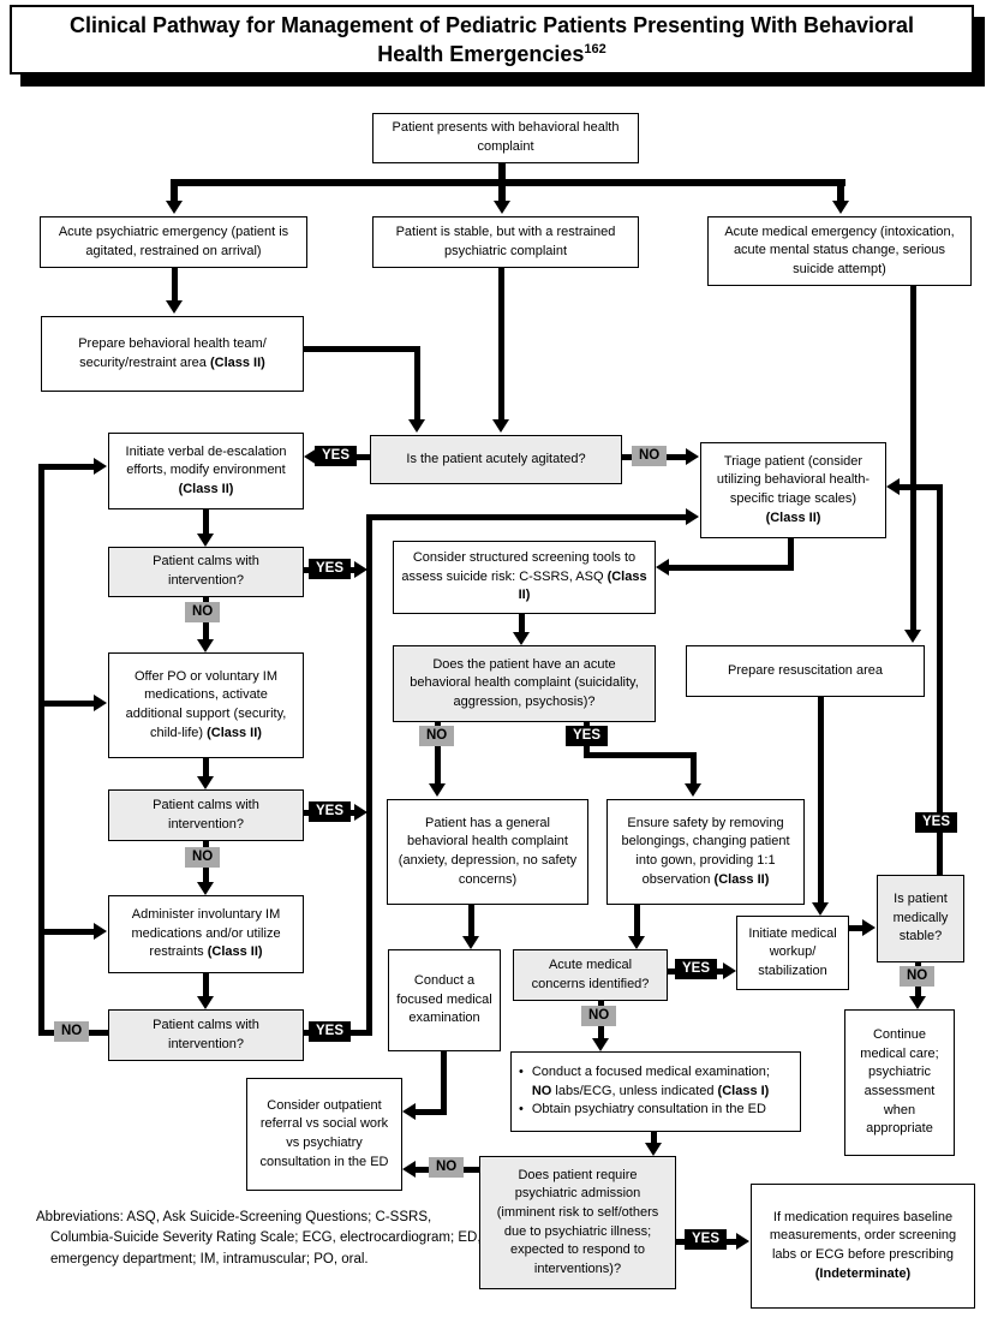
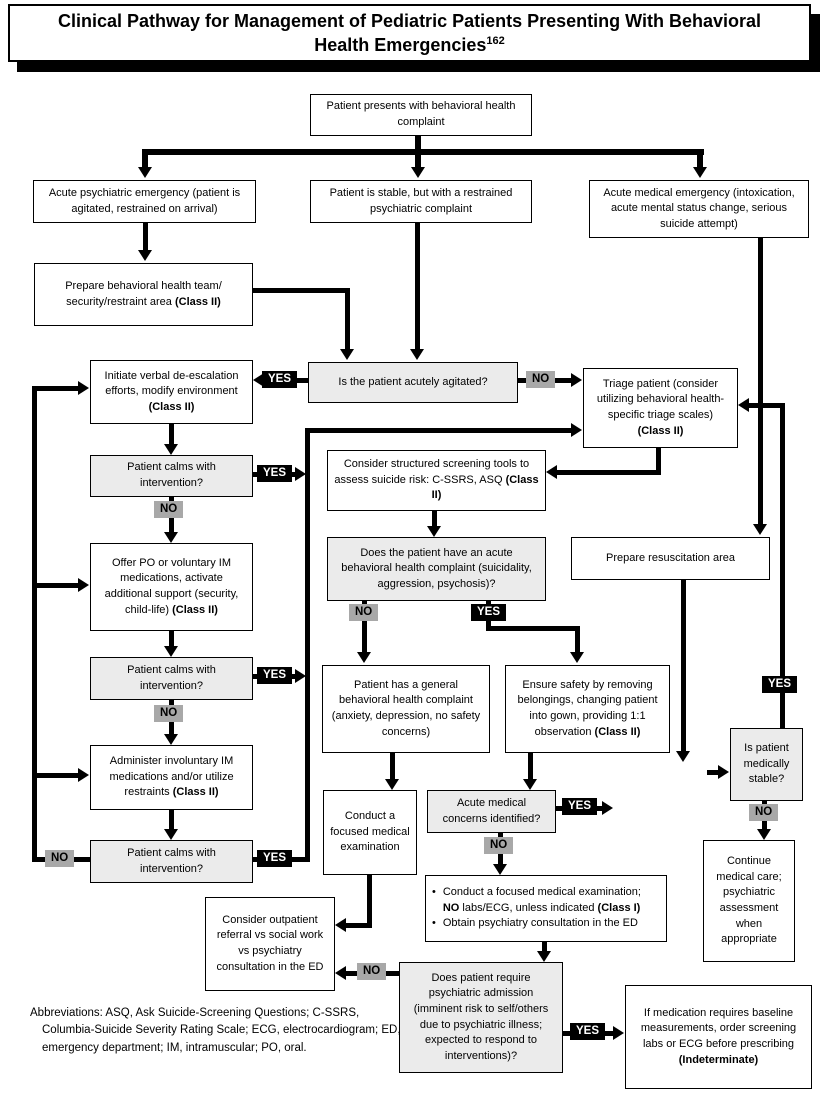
  Clinical Pathway for Management of Pediatric Patients Presenting With Behavioral Health Emergencies162
  Patient presents with behavioral health complaint
  Acute psychiatric emergency (patient is agitated, restrained on arrival)
  Patient is stable, but with a restrained psychiatric complaint
  Acute medical emergency (intoxication, acute mental status change, serious suicide attempt)
  Prepare behavioral health team/ security/restraint area (Class II)
  Is the patient acutely agitated?
  Triage patient (consider utilizing behavioral health- specific triage scales) (Class II)
  Initiate verbal de-escalation efforts, modify environment (Class II)
  Patient calms with intervention?
  Consider structured screening tools to assess suicide risk: C-SSRS, ASQ (Class II)
  Does the patient have an acute behavioral health complaint (suicidality, aggression, psychosis)?
  Prepare resuscitation area
  Offer PO or voluntary IM medications, activate additional support (security, child-life) (Class II)
  Patient calms with intervention?
  Patient has a general behavioral health complaint (anxiety, depression, no safety concerns)
  Ensure safety by removing belongings, changing patient into gown, providing 1:1 observation (Class II)
  Administer involuntary IM medications and/or utilize restraints (Class II)
  Is patient medically stable?
- Initiate medical workup/ stabilization
  Patient calms with intervention?
  Conduct a focused medical examination
  Acute medical concerns identified?
  Continue medical care; psychiatric assessment when appropriate
  •
  Conduct a focused medical examination; NO labs/ECG, unless indicated (Class I)
  •
  Obtain psychiatry consultation in the ED
  Consider outpatient referral vs social work vs psychiatry consultation in the ED
  Does patient require psychiatric admission (imminent risk to self/others due to psychiatric illness; expected to respond to interventions)?
  If medication requires baseline measurements, order screening labs or ECG before prescribing (Indeterminate)
  YES
  NO
  YES
  NO
  YES
  NO
  YES
  NO
  NO
  YES
  YES
  YES
  NO
  NO
  NO
  YES
  Abbreviations: ASQ, Ask Suicide-Screening Questions; C-SSRS, Columbia-Suicide Severity Rating Scale; ECG, electrocardiogram; ED, emergency department; IM, intramuscular; PO, oral.
